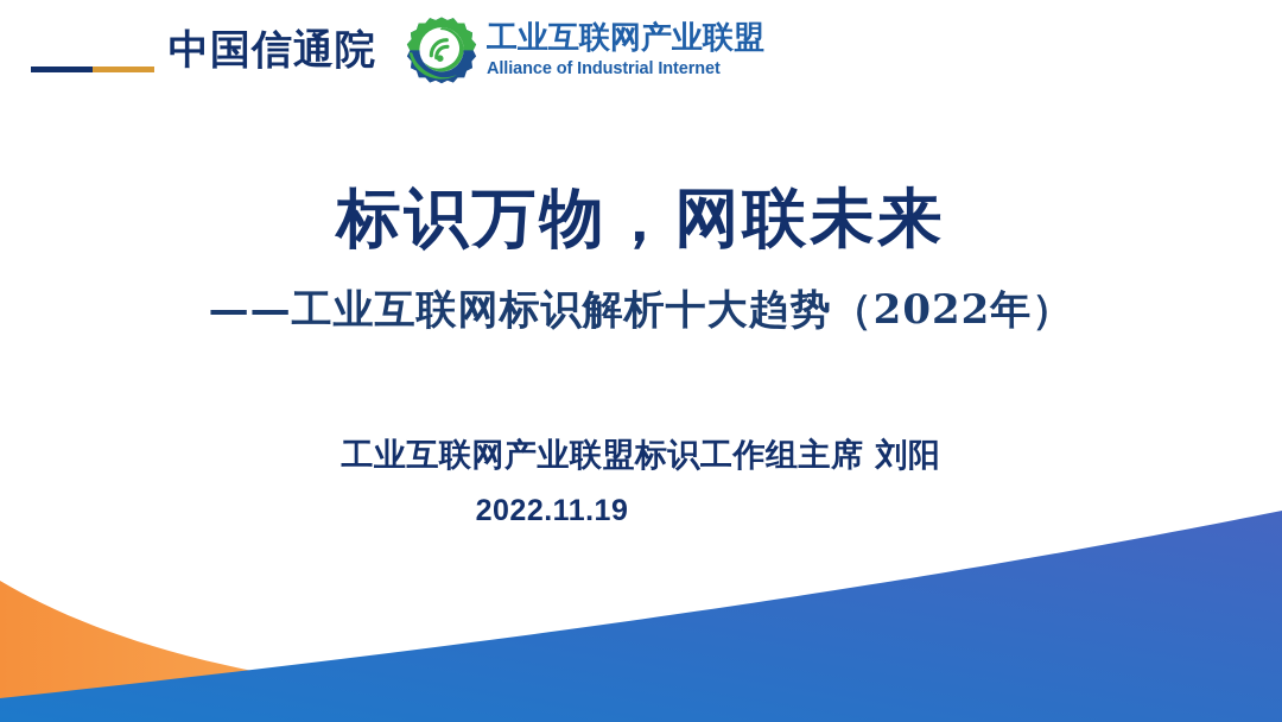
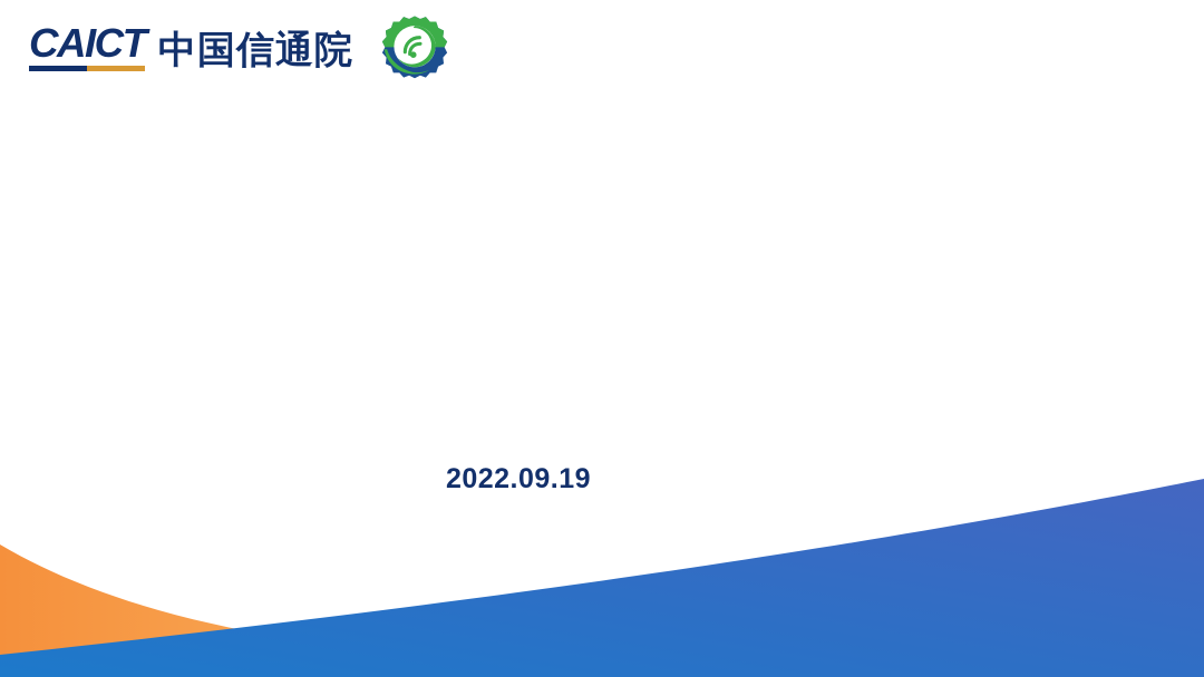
+ CAICT
  中国信通院
- 工业互联网产业联盟
- Alliance of Industrial Internet
- 标识万物，网联未来
- ——工业互联网标识解析十大趋势（2022年）
- 工业互联网产业联盟标识工作组主席 刘阳
- 2022.11.19
+ 2022.09.19
